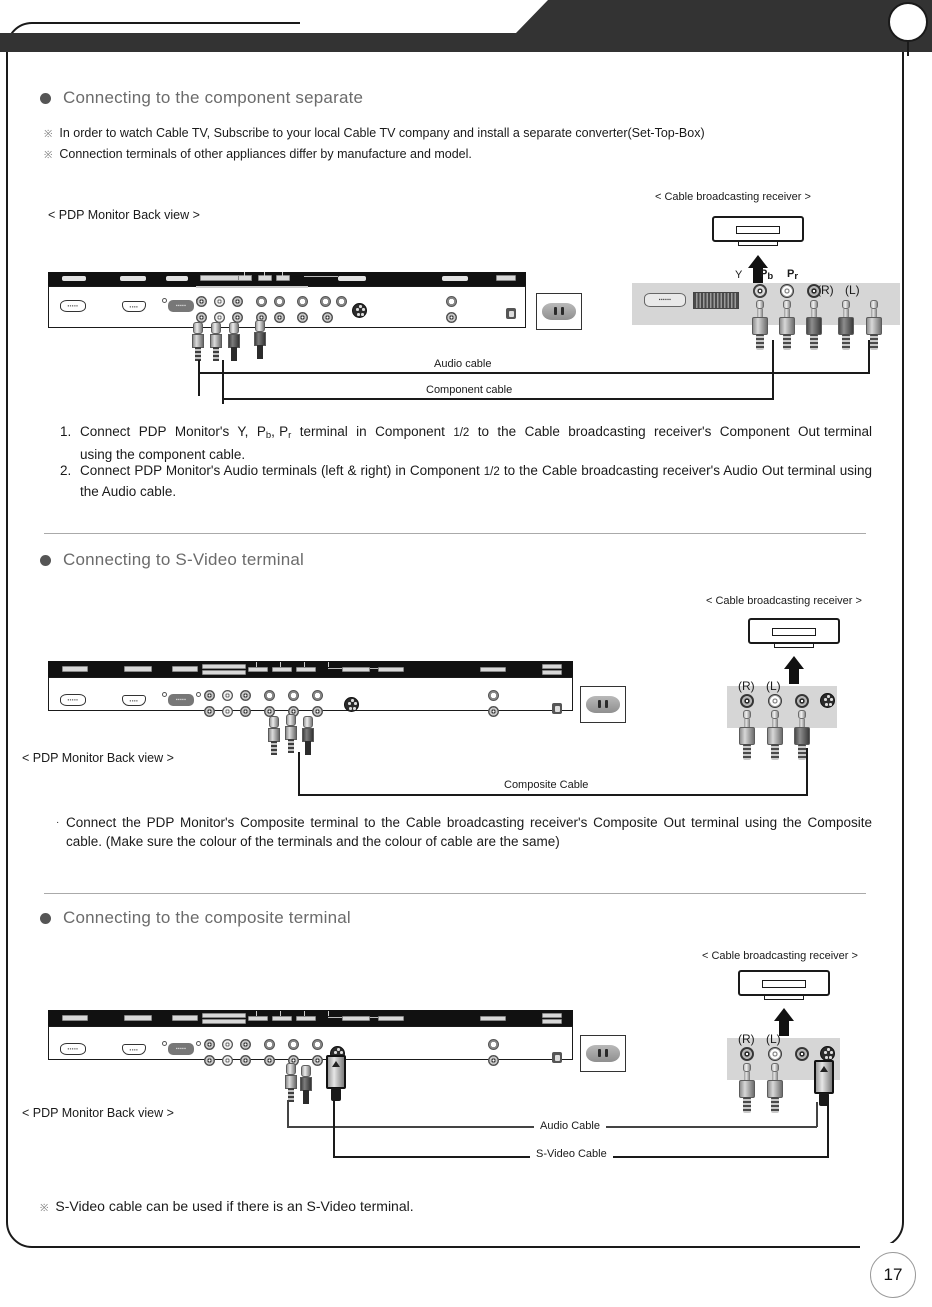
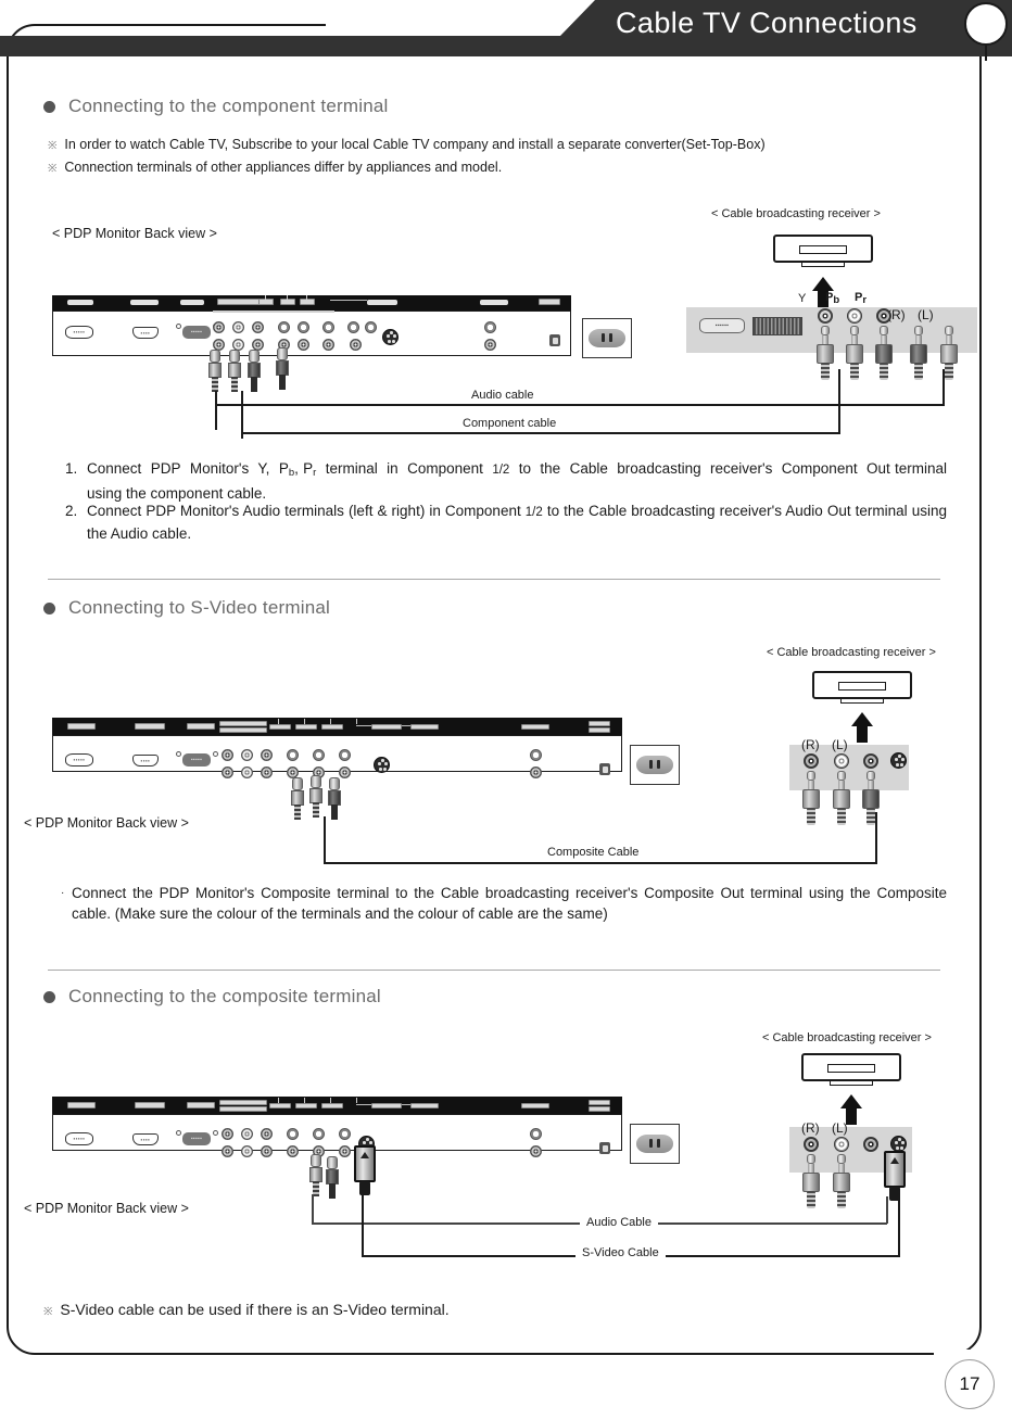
+ Cable TV Connections
- Connecting to the component separate
+ Connecting to the component terminal
  ※
  In order to watch Cable TV, Subscribe to your local Cable TV company and install a separate converter(Set-Top-Box)
  ※
- Connection terminals of other appliances differ by manufacture and model.
+ Connection terminals of other appliances differ by appliances and model.
  < PDP Monitor Back view >
  < Cable broadcasting receiver >
  Y
  Pb
  Pr
  (L)
  Audio cable
  Component cable
  1.
  Connect PDP Monitor's Y, Pb, Pr terminal in Component 1/2 to the Cable broadcasting receiver's Component Out terminal using the component cable.
  2.
  Connect PDP Monitor's Audio terminals (left & right) in Component 1/2 to the Cable broadcasting receiver's Audio Out terminal using the Audio cable.
  Connecting to S-Video terminal
  < Cable broadcasting receiver >
  (R)
  (L)
  < PDP Monitor Back view >
  Composite Cable
  ·
  Connect the PDP Monitor's Composite terminal to the Cable broadcasting receiver's Composite Out terminal using the Composite cable. (Make sure the colour of the terminals and the colour of cable are the same)
  Connecting to the composite terminal
  < Cable broadcasting receiver >
  (R)
  (L)
  < PDP Monitor Back view >
  Audio Cable
  S-Video Cable
  ※
  S-Video cable can be used if there is an S-Video terminal.
  17
